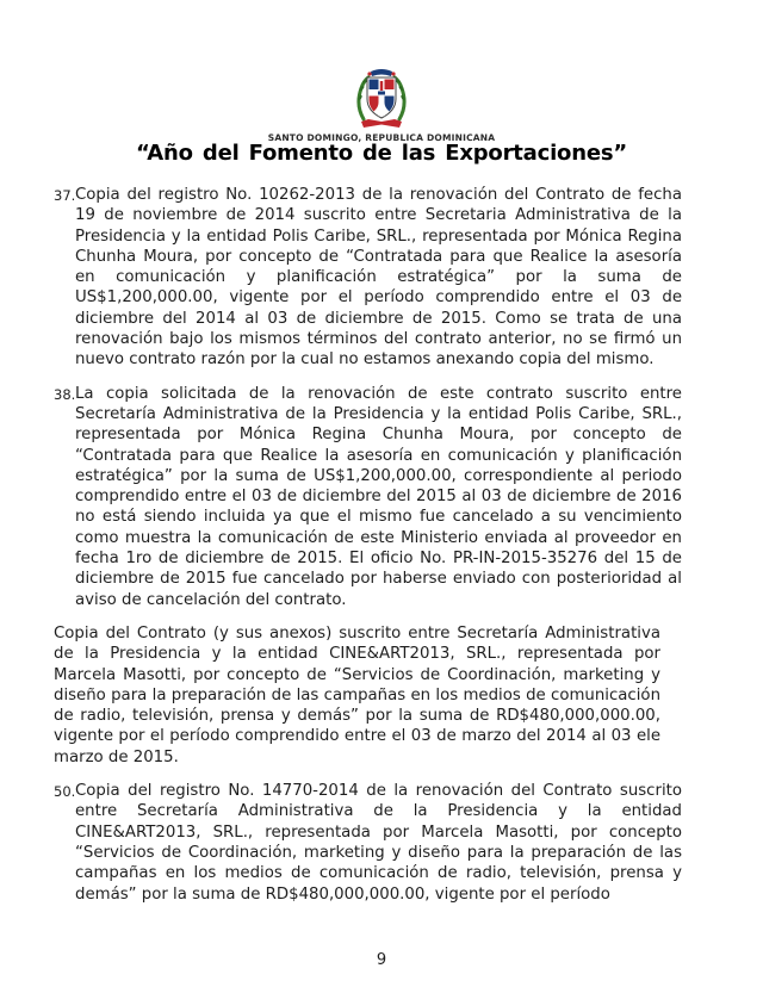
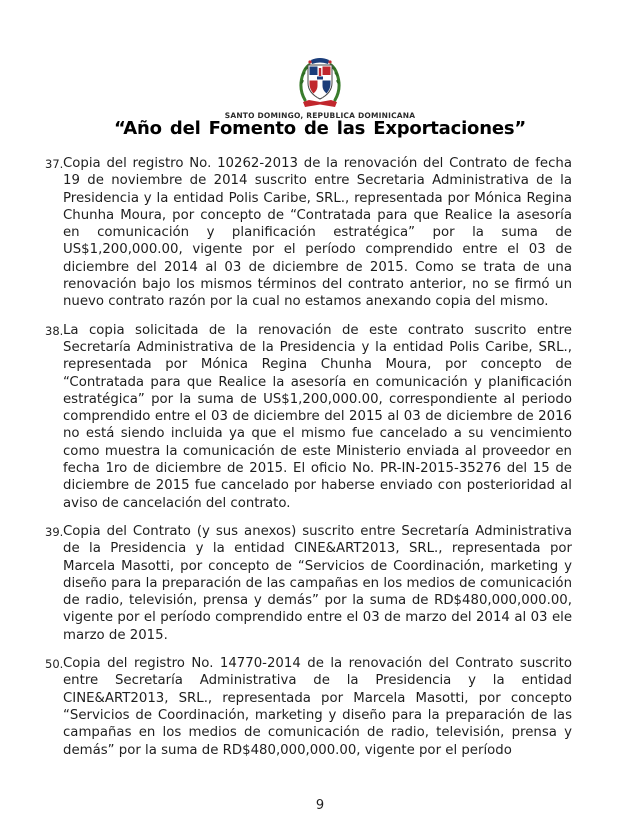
  SANTO DOMINGO, REPUBLICA DOMINICANA
  “Año del Fomento de las Exportaciones”
  37.
  Copia del registro No. 10262-2013 de la renovación del Contrato de fecha 19 de noviembre de 2014 suscrito entre Secretaria Administrativa de la Presidencia y la entidad Polis Caribe, SRL., representada por Mónica Regina Chunha Moura, por concepto de “Contratada para que Realice la asesoría en comunicación y planificación estratégica” por la suma de US$1,200,000.00, vigente por el período comprendido entre el 03 de diciembre del 2014 al 03 de diciembre de 2015. Como se trata de una renovación bajo los mismos términos del contrato anterior, no se firmó un nuevo contrato razón por la cual no estamos anexando copia del mismo.
  38.
  La copia solicitada de la renovación de este contrato suscrito entre Secretaría Administrativa de la Presidencia y la entidad Polis Caribe, SRL., representada por Mónica Regina Chunha Moura, por concepto de “Contratada para que Realice la asesoría en comunicación y planificación estratégica” por la suma de US$1,200,000.00, correspondiente al periodo comprendido entre el 03 de diciembre del 2015 al 03 de diciembre de 2016 no está siendo incluida ya que el mismo fue cancelado a su vencimiento como muestra la comunicación de este Ministerio enviada al proveedor en fecha 1ro de diciembre de 2015. El oficio No. PR-IN-2015-35276 del 15 de diciembre de 2015 fue cancelado por haberse enviado con posterioridad al aviso de cancelación del contrato.
+ 39.
  Copia del Contrato (y sus anexos) suscrito entre Secretaría Administrativa de la Presidencia y la entidad CINE&ART2013, SRL., representada por Marcela Masotti, por concepto de “Servicios de Coordinación, marketing y diseño para la preparación de las campañas en los medios de comunicación de radio, televisión, prensa y demás” por la suma de RD$480,000,000.00, vigente por el período comprendido entre el 03 de marzo del 2014 al 03 ele marzo de 2015.
  50.
  Copia del registro No. 14770-2014 de la renovación del Contrato suscrito entre Secretaría Administrativa de la Presidencia y la entidad CINE&ART2013, SRL., representada por Marcela Masotti, por concepto “Servicios de Coordinación, marketing y diseño para la preparación de las campañas en los medios de comunicación de radio, televisión, prensa y demás” por la suma de RD$480,000,000.00, vigente por el período
  9
